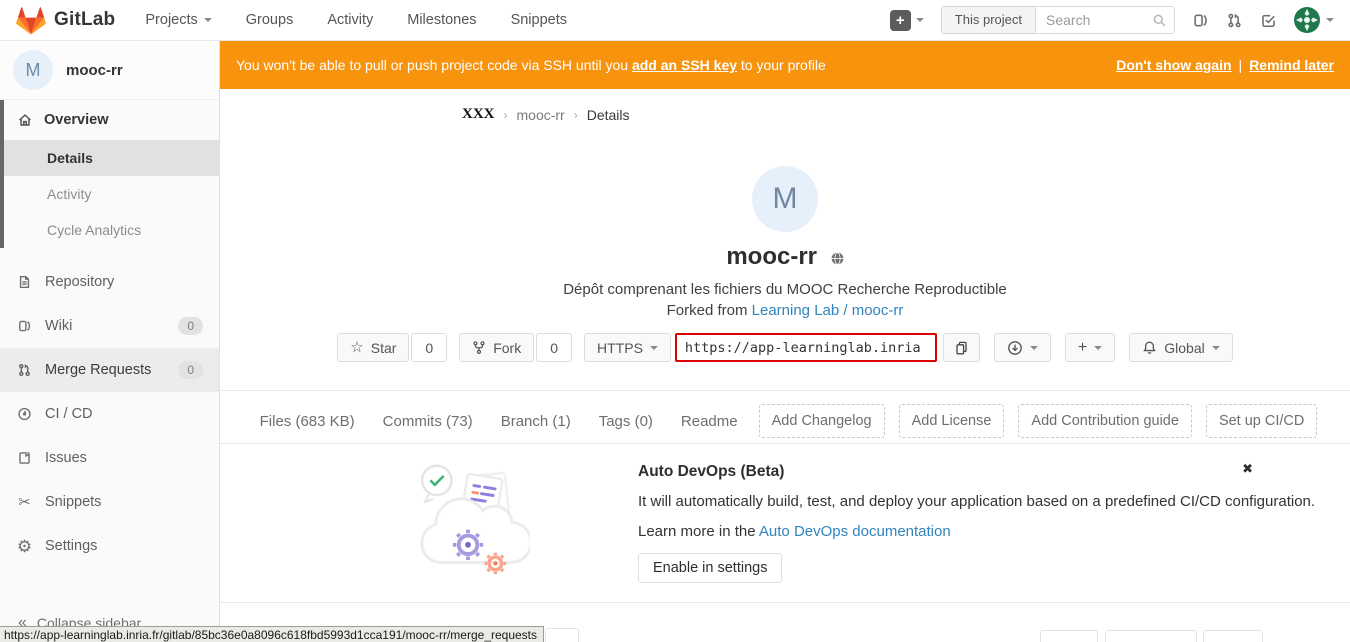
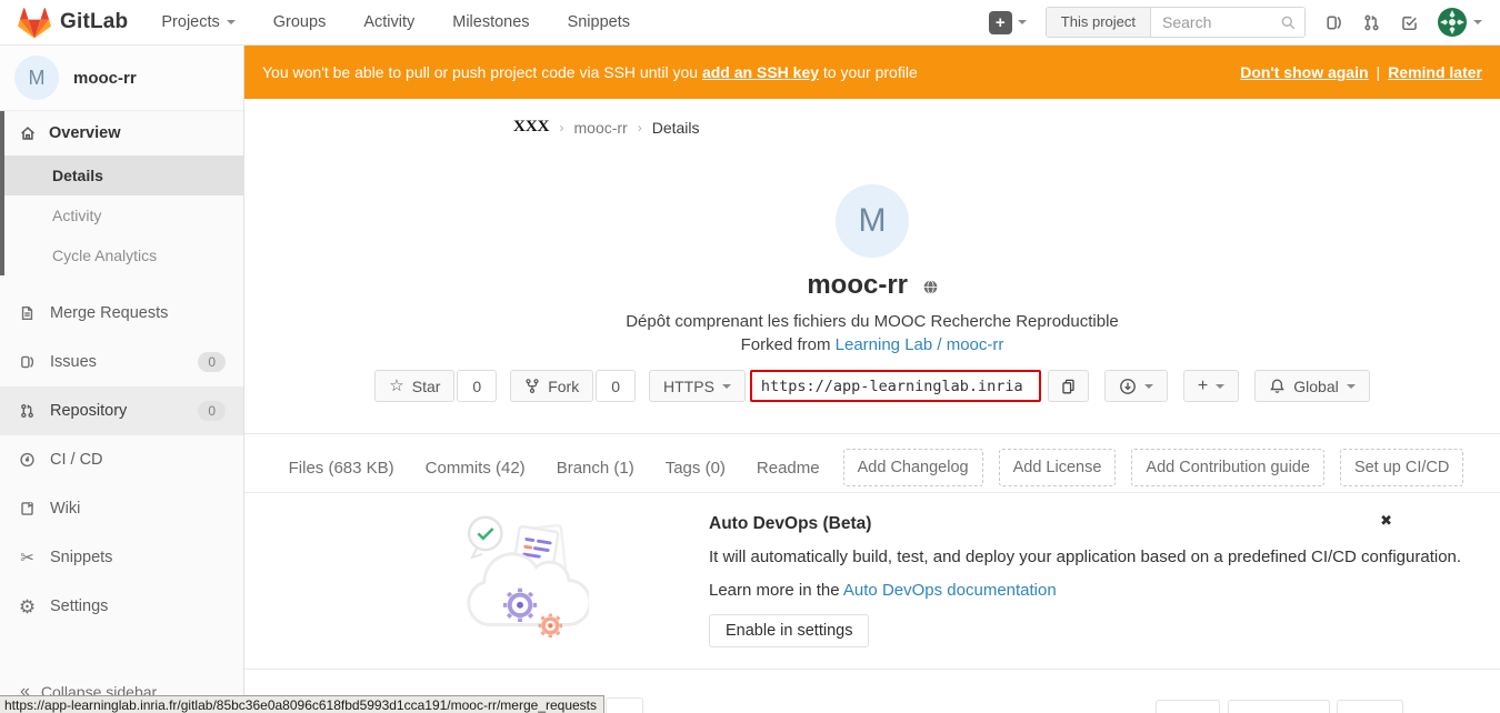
  GitLab
  Projects
  Groups
  Activity
  Milestones
  Snippets
  +
  This project
  Search
  You won't be able to pull or push project code via SSH until you add an SSH key to your profile
  Don't show again
  |
  Remind later
  M
  mooc-rr
  Overview
  Details
  Activity
  Cycle Analytics
- Repository
+ Merge Requests
- Wiki
+ Issues
  0
- Merge Requests
+ Repository
  0
  CI / CD
- Issues
+ Wiki
  ✂
  Snippets
  ⚙
  Settings
  «
  Collapse sidebar
  XXX
  ›
  mooc-rr
  ›
  Details
  M
  mooc-rr
  Dépôt comprenant les fichiers du MOOC Recherche Reproductible
  Forked from Learning Lab / mooc-rr
  ☆
  Star
  0
  Fork
  0
  HTTPS
  https://app-learninglab.inria
  +
  Global
  Files (683 KB)
- Commits (73)
+ Commits (42)
  Branch (1)
  Tags (0)
  Readme
  Add Changelog
  Add License
  Add Contribution guide
  Set up CI/CD
  Auto DevOps (Beta)
  It will automatically build, test, and deploy your application based on a predefined CI/CD configuration.
  Learn more in the Auto DevOps documentation
  Enable in settings
  ✖
  https://app-learninglab.inria.fr/gitlab/85bc36e0a8096c618fbd5993d1cca191/mooc-rr/merge_requests
